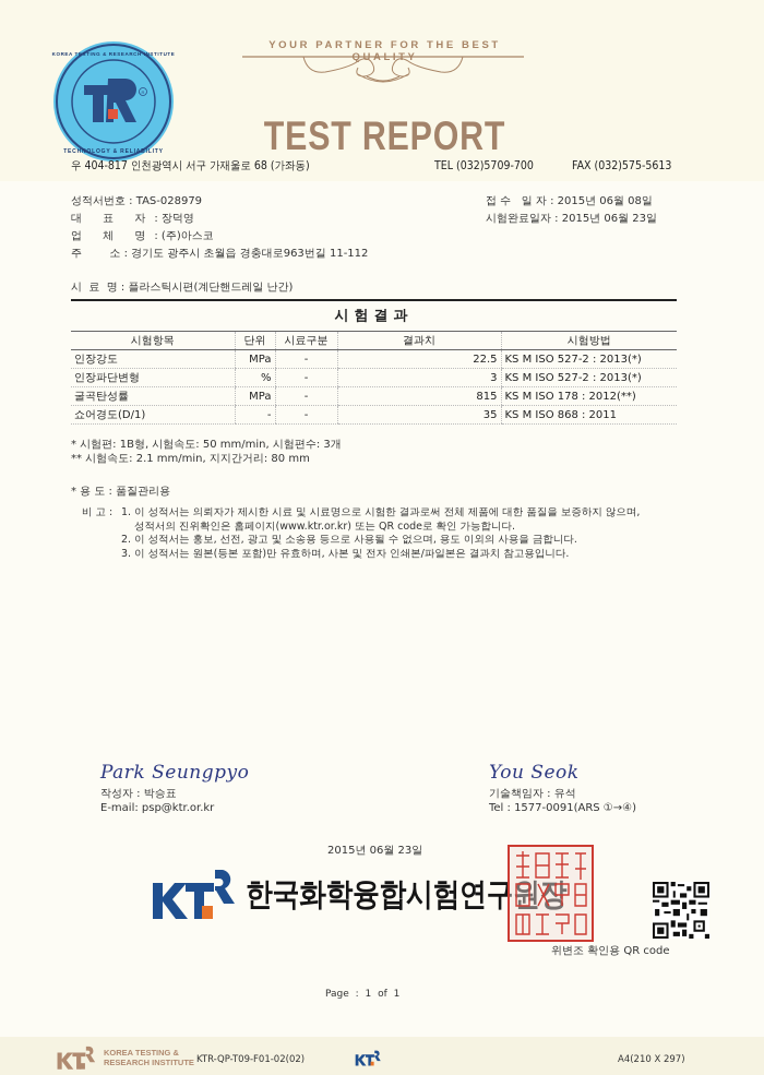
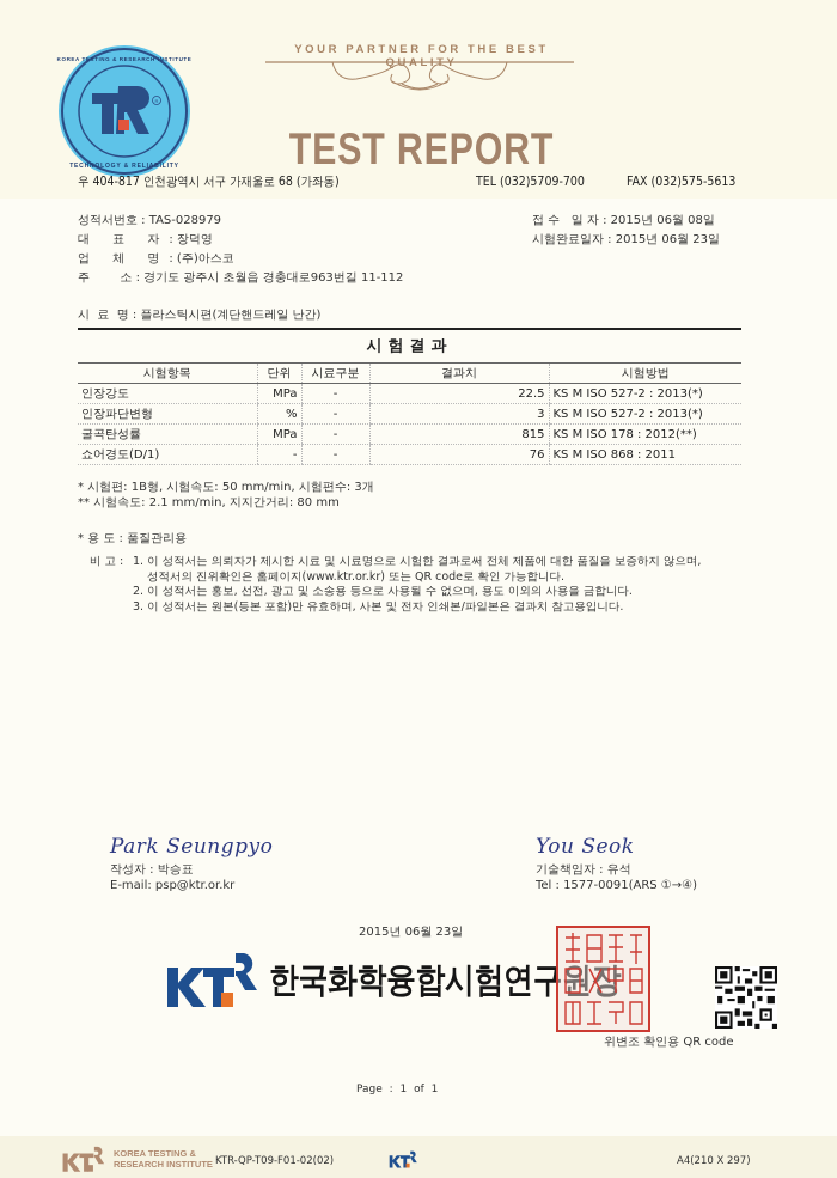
  YOUR PARTNER FOR THE BEST
  TEST REPORT
  우 404-817 인천광역시 서구 가재울로 68 (가좌동)
  TEL (032)5709-700
  FAX (032)575-5613
  성적서번호 : TAS-028979
  대 표 자: 장덕영
  업 체 명: (주)아스코
  주 소 : 경기도 광주시 초월읍 경충대로963번길 11-112
  접 수 일 자 : 2015년 06월 08일
  시험완료일자 : 2015년 06월 23일
  시 료 명 : 플라스틱시편(계단핸드레일 난간)
  시험결과
  시험항목	단위	시료구분	결과치	시험방법
  인장강도	MPa	-	22.5	KS M ISO 527-2 : 2013(*)
  인장파단변형	%	-	3	KS M ISO 527-2 : 2013(*)
  굴곡탄성률	MPa	-	815	KS M ISO 178 : 2012(**)
- 쇼어경도(D/1)	-	-	35	KS M ISO 868 : 2011
+ 쇼어경도(D/1)	-	-	76	KS M ISO 868 : 2011
  * 시험편: 1B형, 시험속도: 50 mm/min, 시험편수: 3개
  ** 시험속도: 2.1 mm/min, 지지간거리: 80 mm
  * 용 도 : 품질관리용
  비 고 :
  1. 이 성적서는 의뢰자가 제시한 시료 및 시료명으로 시험한 결과로써 전체 제품에 대한 품질을 보증하지 않으며,
  성적서의 진위확인은 홈페이지(www.ktr.or.kr) 또는 QR code로 확인 가능합니다.
  2. 이 성적서는 홍보, 선전, 광고 및 소송용 등으로 사용될 수 없으며, 용도 이외의 사용을 금합니다.
  3. 이 성적서는 원본(등본 포함)만 유효하며, 사본 및 전자 인쇄본/파일본은 결과치 참고용입니다.
  Park Seungpyo
  작성자 : 박승표
  E-mail: psp@ktr.or.kr
  You Seok
  기술책임자 : 유석
  Tel : 1577-0091(ARS ①→④)
  2015년 06월 23일
  한국화학융합시험연구원장
  위변조 확인용 QR code
  Page : 1 of 1
  KOREA TESTING &
  RESEARCH INSTITUTE
  KTR-QP-T09-F01-02(02)
  A4(210 X 297)
